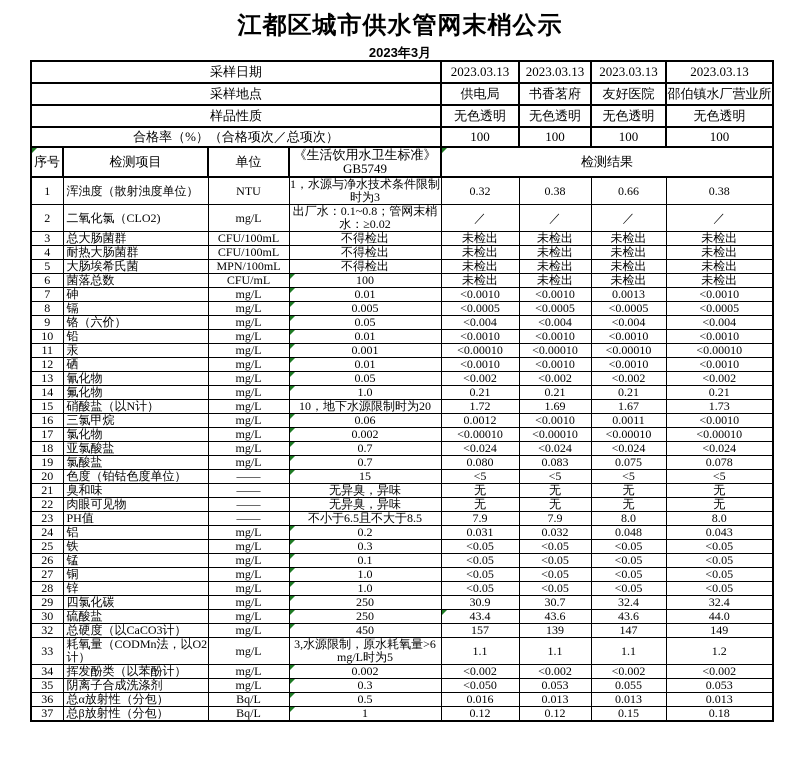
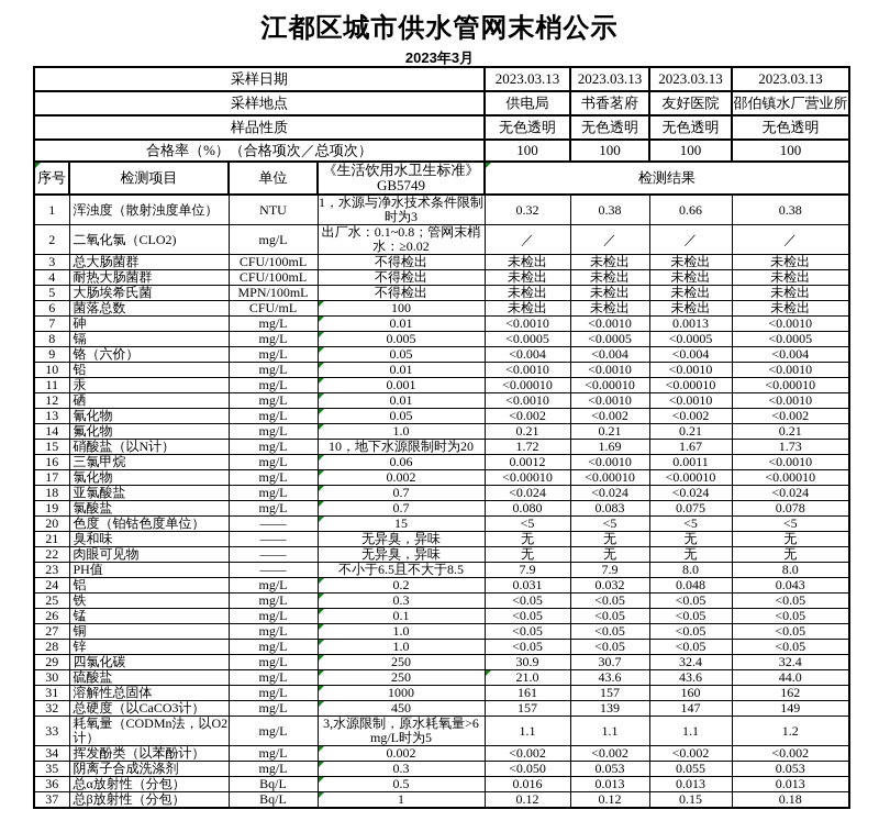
  江都区城市供水管网末梢公示
  2023年3月
  采样日期	2023.03.13	2023.03.13	2023.03.13	2023.03.13
  采样地点	供电局	书香茗府	友好医院	邵伯镇水厂营业所
  样品性质	无色透明	无色透明	无色透明	无色透明
  合格率（%）（合格项次／总项次）	100	100	100	100
  序号	检测项目	单位	《生活饮用水卫生标准》GB5749	检测结果
  1	浑浊度（散射浊度单位）	NTU	1，水源与净水技术条件限制时为3	0.32	0.38	0.66	0.38
  2	二氧化氯（CLO2)	mg/L	出厂水：0.1~0.8；管网末梢水：≥0.02	／	／	／	／
  3	总大肠菌群	CFU/100mL	不得检出	未检出	未检出	未检出	未检出
  4	耐热大肠菌群	CFU/100mL	不得检出	未检出	未检出	未检出	未检出
  5	大肠埃希氏菌	MPN/100mL	不得检出	未检出	未检出	未检出	未检出
  6	菌落总数	CFU/mL	100	未检出	未检出	未检出	未检出
  7	砷	mg/L	0.01	<0.0010	<0.0010	0.0013	<0.0010
  8	镉	mg/L	0.005	<0.0005	<0.0005	<0.0005	<0.0005
  9	铬（六价）	mg/L	0.05	<0.004	<0.004	<0.004	<0.004
  10	铅	mg/L	0.01	<0.0010	<0.0010	<0.0010	<0.0010
  11	汞	mg/L	0.001	<0.00010	<0.00010	<0.00010	<0.00010
  12	硒	mg/L	0.01	<0.0010	<0.0010	<0.0010	<0.0010
  13	氰化物	mg/L	0.05	<0.002	<0.002	<0.002	<0.002
  14	氟化物	mg/L	1.0	0.21	0.21	0.21	0.21
  15	硝酸盐（以N计）	mg/L	10，地下水源限制时为20	1.72	1.69	1.67	1.73
  16	三氯甲烷	mg/L	0.06	0.0012	<0.0010	0.0011	<0.0010
  17	氯化物	mg/L	0.002	<0.00010	<0.00010	<0.00010	<0.00010
  18	亚氯酸盐	mg/L	0.7	<0.024	<0.024	<0.024	<0.024
  19	氯酸盐	mg/L	0.7	0.080	0.083	0.075	0.078
  20	色度（铂钴色度单位）	——	15	<5	<5	<5	<5
  21	臭和味	——	无异臭，异味	无	无	无	无
  22	肉眼可见物	——	无异臭，异味	无	无	无	无
  23	PH值	——	不小于6.5且不大于8.5	7.9	7.9	8.0	8.0
  24	铝	mg/L	0.2	0.031	0.032	0.048	0.043
  25	铁	mg/L	0.3	<0.05	<0.05	<0.05	<0.05
  26	锰	mg/L	0.1	<0.05	<0.05	<0.05	<0.05
  27	铜	mg/L	1.0	<0.05	<0.05	<0.05	<0.05
  28	锌	mg/L	1.0	<0.05	<0.05	<0.05	<0.05
  29	四氯化碳	mg/L	250	30.9	30.7	32.4	32.4
- 30	硫酸盐	mg/L	250	43.4	43.6	43.6	44.0
+ 30	硫酸盐	mg/L	250	21.0	43.6	43.6	44.0
+ 31	溶解性总固体	mg/L	1000	161	157	160	162
  32	总硬度（以CaCO3计）	mg/L	450	157	139	147	149
  33	耗氧量（CODMn法，以O2计）	mg/L	3,水源限制，原水耗氧量>6mg/L时为5	1.1	1.1	1.1	1.2
  34	挥发酚类（以苯酚计）	mg/L	0.002	<0.002	<0.002	<0.002	<0.002
  35	阴离子合成洗涤剂	mg/L	0.3	<0.050	0.053	0.055	0.053
  36	总α放射性（分包）	Bq/L	0.5	0.016	0.013	0.013	0.013
  37	总β放射性（分包）	Bq/L	1	0.12	0.12	0.15	0.18
